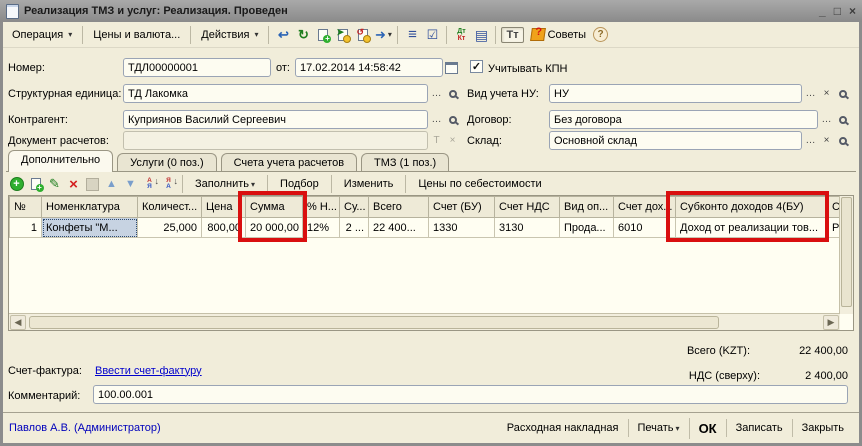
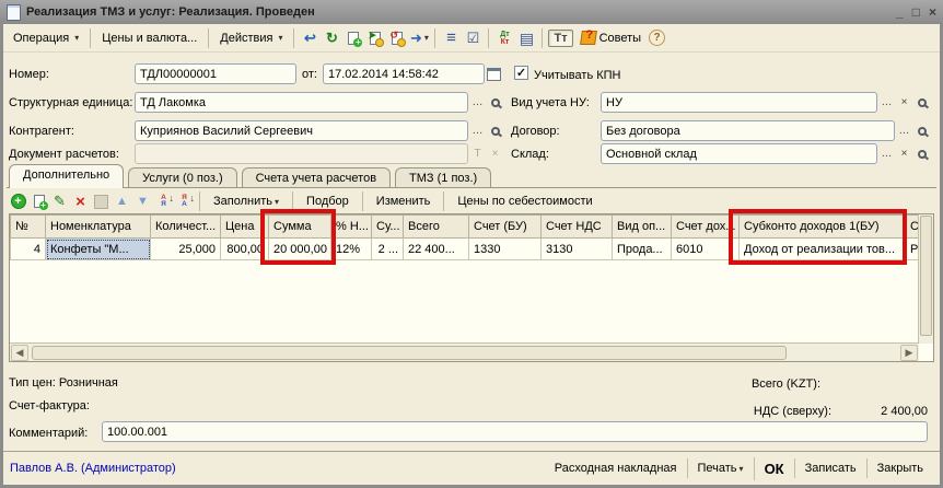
  Реализация ТМЗ и услуг: Реализация. Проведен
  _
  □
  ×
  Операция
  Цены и валюта...
  Действия
  +
  ➤
  ↺
  Тт
  Советы
  ?
  Номер:
  ТДЛ00000001
  от:
  17.02.2014 14:58:42
  Структурная единица:
  ТД Лакомка
  …
  Контрагент:
  Куприянов Василий Сергеевич
  …
  Документ расчетов:
  T
  ×
  ✓
  Учитывать КПН
  Вид учета НУ:
  НУ
  …
  ×
  Договор:
  Без договора
  …
  Склад:
  Основной склад
  …
  ×
  Дополнительно
  Услуги (0 поз.)
  Счета учета расчетов
  ТМЗ (1 поз.)
  +
  +
  ↓
  ↓
  Заполнить
  Подбор
  Изменить
  Цены по себестоимости
- №	Номенклатура	Количест...	Цена	Сумма	% Н...	Су...	Всего	Счет (БУ)	Счет НДС	Вид оп...	Счет дох...	Субконто доходов 4(БУ)	С
+ №	Номенклатура	Количест...	Цена	Сумма	% Н...	Су...	Всего	Счет (БУ)	Счет НДС	Вид оп...	Счет дох...	Субконто доходов 1(БУ)	С
- 1	Конфеты "М...	25,000	800,00	20 000,00	12%	2 ...	22 400...	1330	3130	Прода...	6010	Доход от реализации тов...	Р
+ 4	Конфеты "М...	25,000	800,00	20 000,00	12%	2 ...	22 400...	1330	3130	Прода...	6010	Доход от реализации тов...	Р
  ◀
  ▶
+ Тип цен:
+ Розничная
  Всего (KZT):
- 22 400,00
  Счет-фактура:
- Ввести счет-фактуру
  НДС (сверху):
  2 400,00
  Комментарий:
  100.00.001
  Павлов А.В. (Администратор)
  Расходная накладная
  Печать
  ОК
  Записать
  Закрыть
